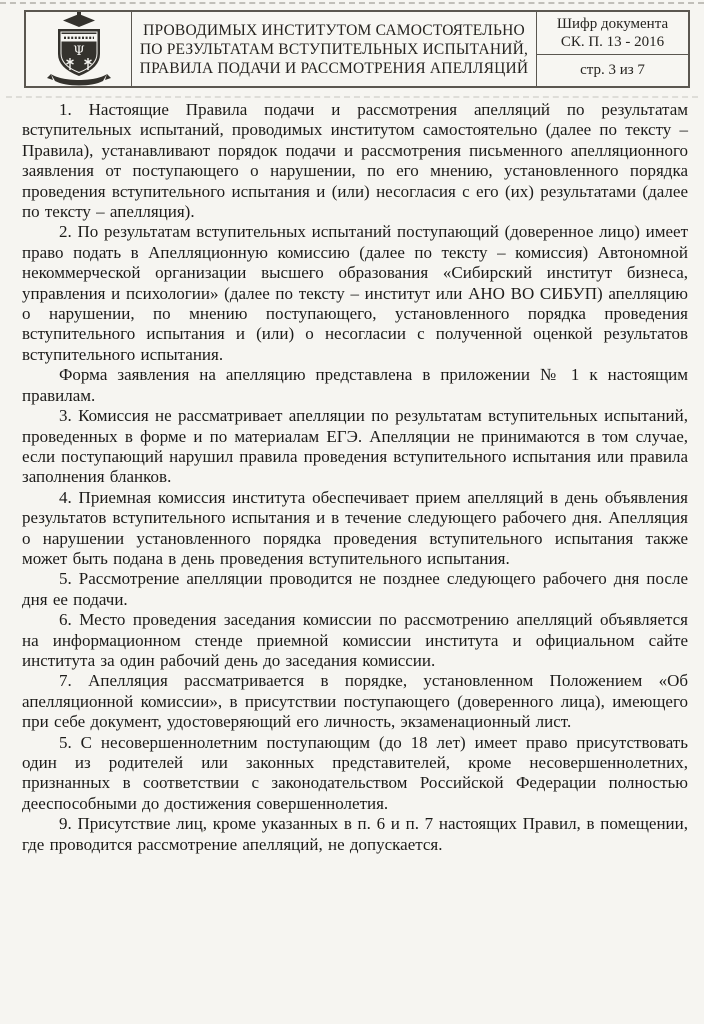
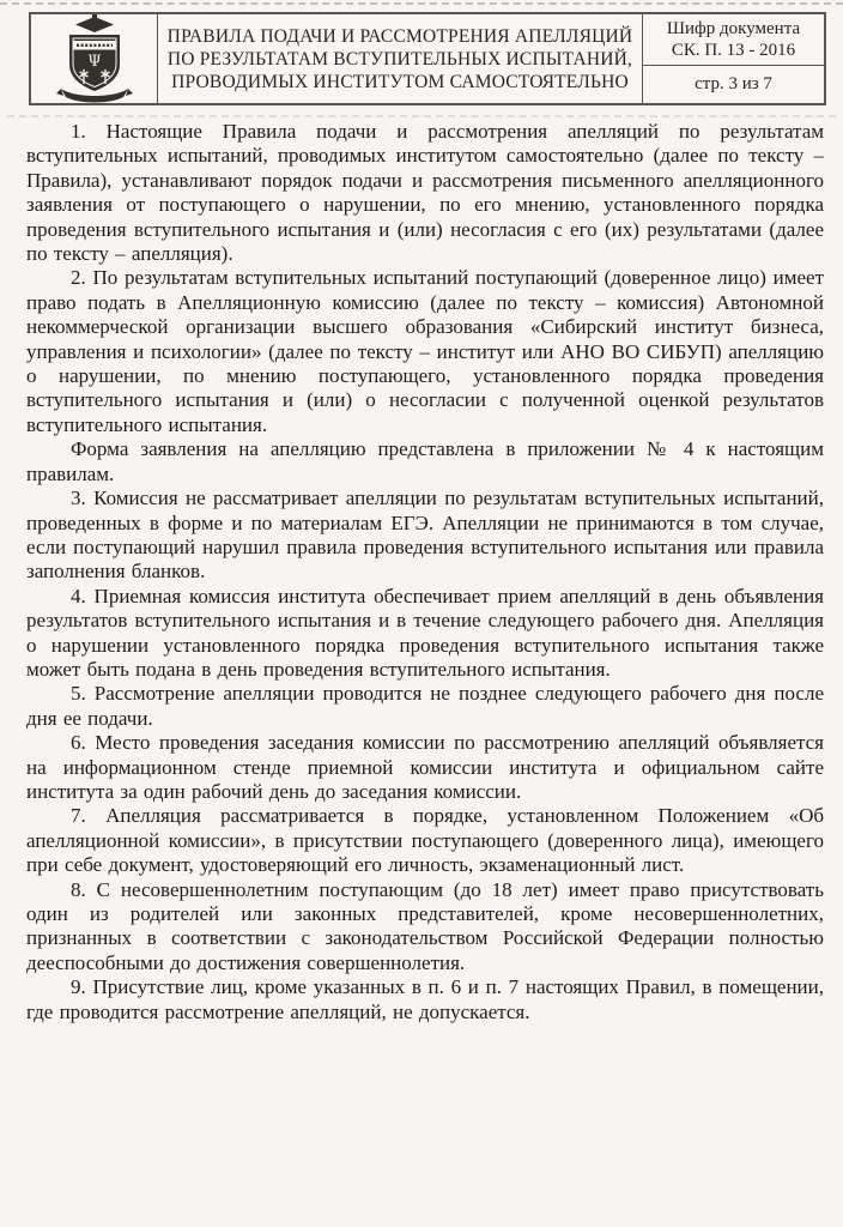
  Ψ
- ПРОВОДИМЫХ ИНСТИТУТОМ САМОСТОЯТЕЛЬНО
+ ПРАВИЛА ПОДАЧИ И РАССМОТРЕНИЯ АПЕЛЛЯЦИЙ
  ПО РЕЗУЛЬТАТАМ ВСТУПИТЕЛЬНЫХ ИСПЫТАНИЙ,
- ПРАВИЛА ПОДАЧИ И РАССМОТРЕНИЯ АПЕЛЛЯЦИЙ
+ ПРОВОДИМЫХ ИНСТИТУТОМ САМОСТОЯТЕЛЬНО
  Шифр документа
  СК. П. 13 - 2016
  стр. 3 из 7
  1. Настоящие Правила подачи и рассмотрения апелляций по результатам вступительных испытаний, проводимых институтом самостоятельно (далее по тексту – Правила), устанавливают порядок подачи и рассмотрения письменного апелляционного заявления от поступающего о нарушении, по его мнению, установленного порядка проведения вступительного испытания и (или) несогласия с его (их) результатами (далее по тексту – апелляция).
  2. По результатам вступительных испытаний поступающий (доверенное лицо) имеет право подать в Апелляционную комиссию (далее по тексту – комиссия) Автономной некоммерческой организации высшего образования «Сибирский институт бизнеса, управления и психологии» (далее по тексту – институт или АНО ВО СИБУП) апелляцию о нарушении, по мнению поступающего, установленного порядка проведения вступительного испытания и (или) о несогласии с полученной оценкой результатов вступительного испытания.
- Форма заявления на апелляцию представлена в приложении № 1 к настоящим правилам.
+ Форма заявления на апелляцию представлена в приложении № 4 к настоящим правилам.
  3. Комиссия не рассматривает апелляции по результатам вступительных испытаний, проведенных в форме и по материалам ЕГЭ. Апелляции не принимаются в том случае, если поступающий нарушил правила проведения вступительного испытания или правила заполнения бланков.
  4. Приемная комиссия института обеспечивает прием апелляций в день объявления результатов вступительного испытания и в течение следующего рабочего дня. Апелляция о нарушении установленного порядка проведения вступительного испытания также может быть подана в день проведения вступительного испытания.
  5. Рассмотрение апелляции проводится не позднее следующего рабочего дня после дня ее подачи.
  6. Место проведения заседания комиссии по рассмотрению апелляций объявляется на информационном стенде приемной комиссии института и официальном сайте института за один рабочий день до заседания комиссии.
  7. Апелляция рассматривается в порядке, установленном Положением «Об апелляционной комиссии», в присутствии поступающего (доверенного лица), имеющего при себе документ, удостоверяющий его личность, экзаменационный лист.
- 5. С несовершеннолетним поступающим (до 18 лет) имеет право присутствовать один из родителей или законных представителей, кроме несовершеннолетних, признанных в соответствии с законодательством Российской Федерации полностью дееспособными до достижения совершеннолетия.
+ 8. С несовершеннолетним поступающим (до 18 лет) имеет право присутствовать один из родителей или законных представителей, кроме несовершеннолетних, признанных в соответствии с законодательством Российской Федерации полностью дееспособными до достижения совершеннолетия.
  9. Присутствие лиц, кроме указанных в п. 6 и п. 7 настоящих Правил, в помещении, где проводится рассмотрение апелляций, не допускается.
